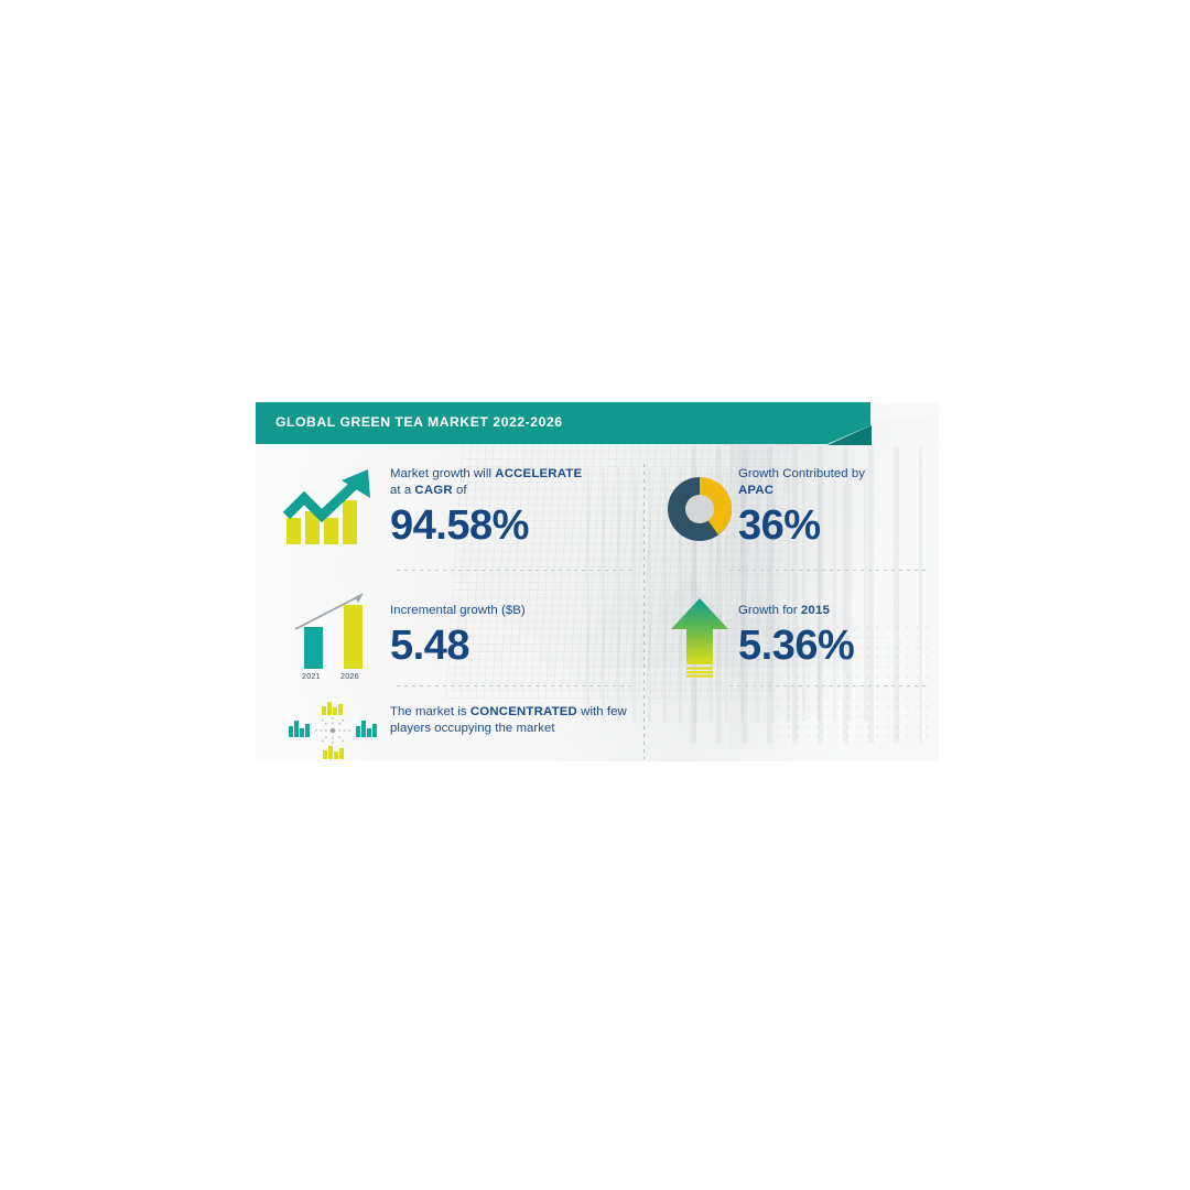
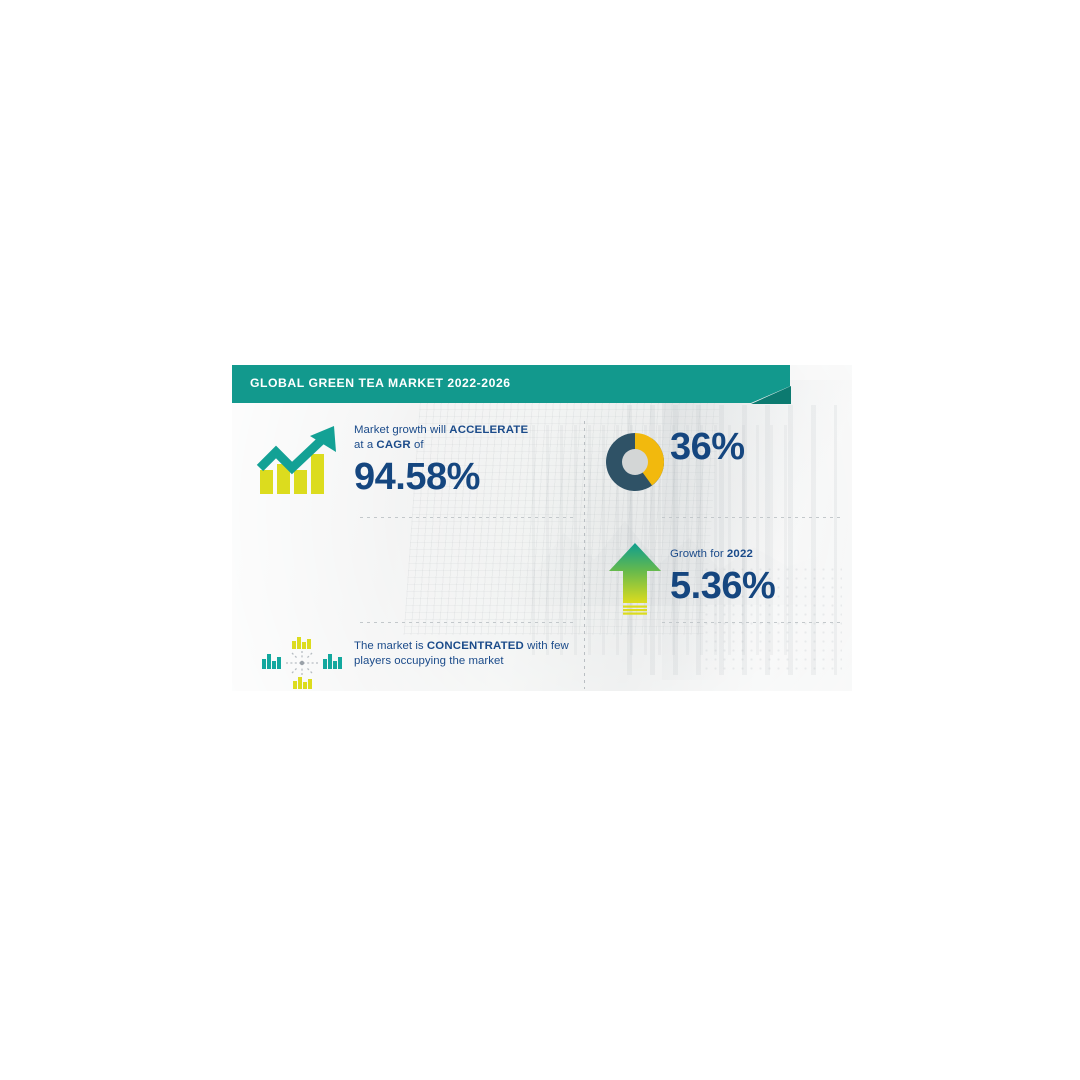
  GLOBAL GREEN TEA MARKET 2022-2026
  Market growth will ACCELERATE
  at a CAGR of
  94.58%
- 2021
- 2026
- Incremental growth ($B)
- 5.48
  The market is CONCENTRATED with few players occupying the market
- Growth Contributed by
- APAC
  36%
- Growth for 2015
+ Growth for 2022
  5.36%
